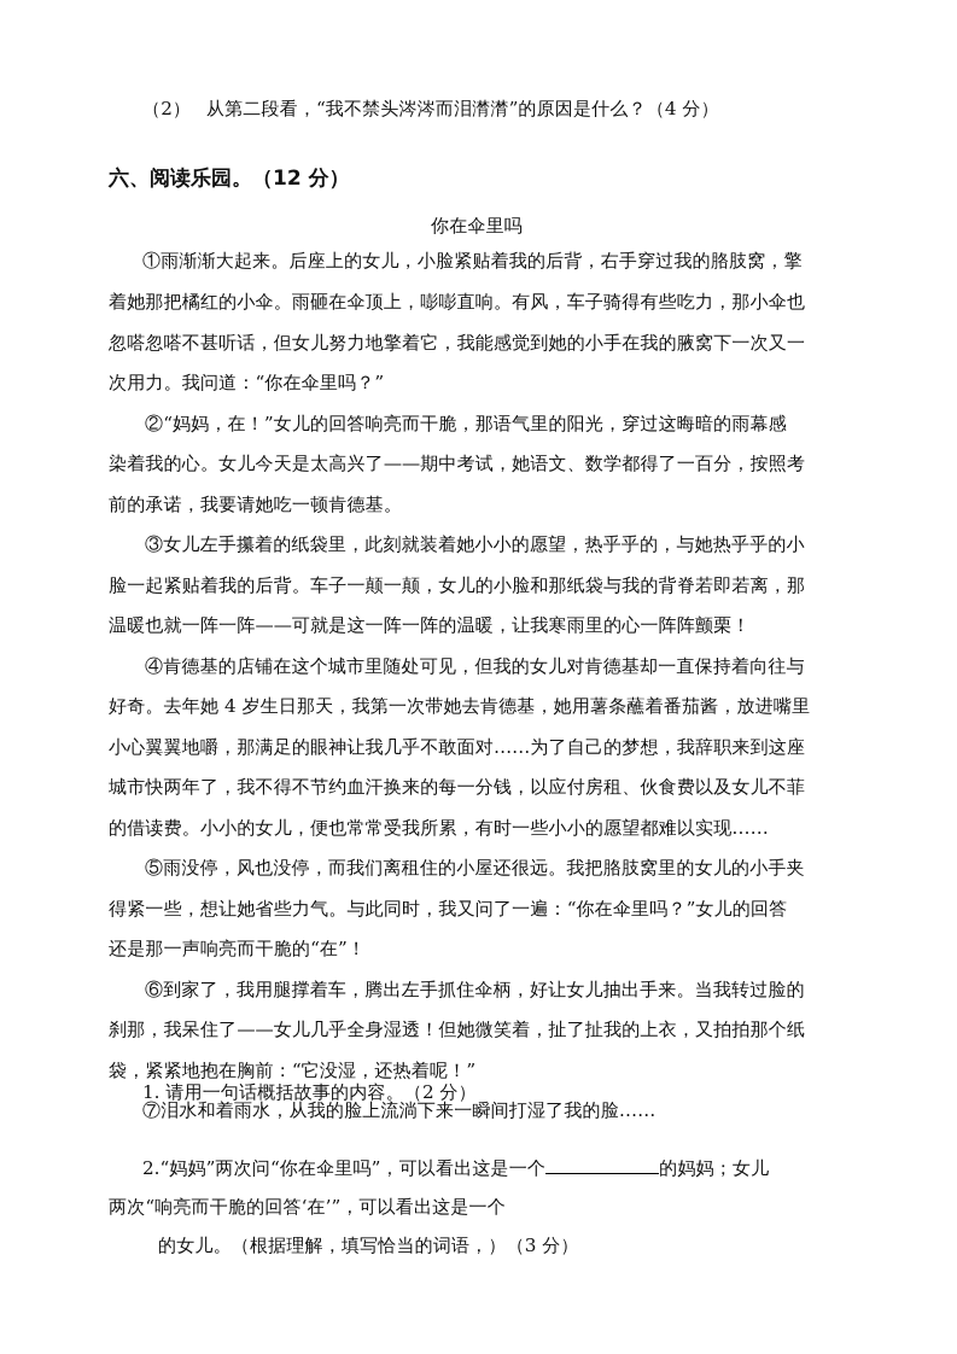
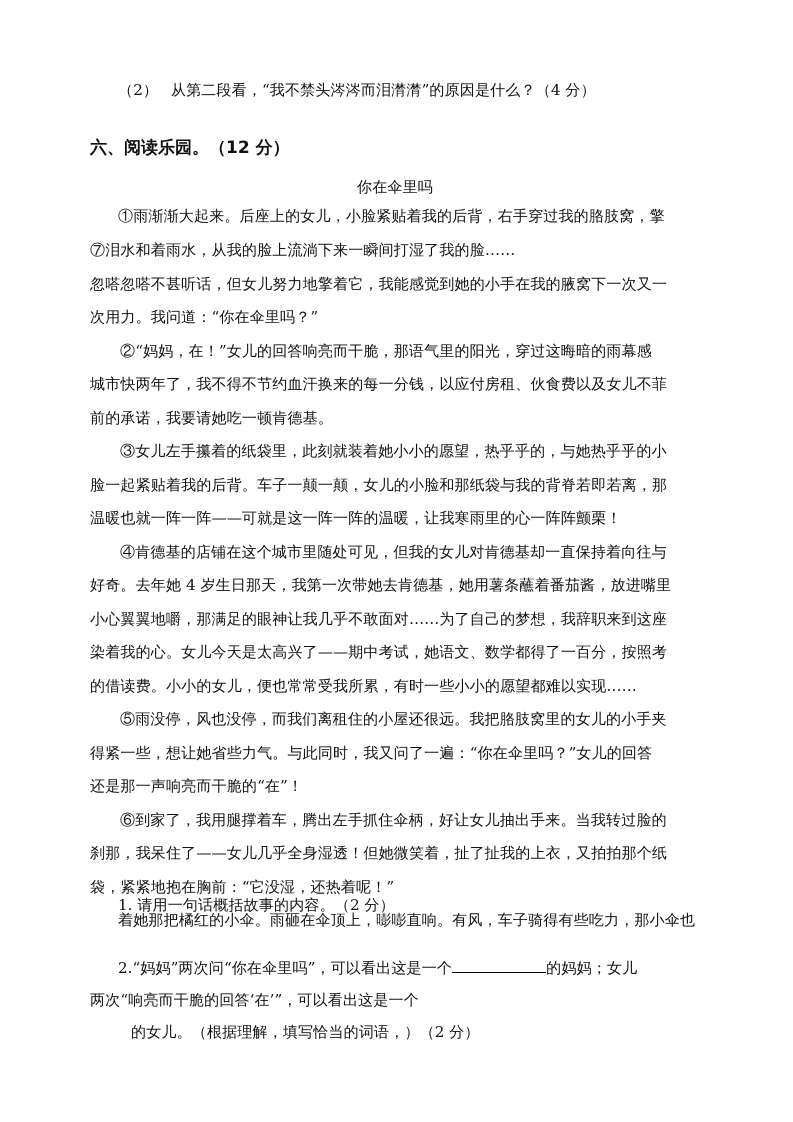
  （2） 从第二段看，“我不禁头涔涔而泪潸潸”的原因是什么？（4 分）
  六、阅读乐园。（12 分）
  你在伞里吗
  ①雨渐渐大起来。后座上的女儿，小脸紧贴着我的后背，右手穿过我的胳肢窝，擎
- 着她那把橘红的小伞。雨砸在伞顶上，嘭嘭直响。有风，车子骑得有些吃力，那小伞也
+ ⑦泪水和着雨水，从我的脸上流淌下来一瞬间打湿了我的脸……
  忽嗒忽嗒不甚听话，但女儿努力地擎着它，我能感觉到她的小手在我的腋窝下一次又一
  次用力。我问道：“你在伞里吗？”
  ②“妈妈，在！”女儿的回答响亮而干脆，那语气里的阳光，穿过这晦暗的雨幕感
- 染着我的心。女儿今天是太高兴了——期中考试，她语文、数学都得了一百分，按照考
+ 城市快两年了，我不得不节约血汗换来的每一分钱，以应付房租、伙食费以及女儿不菲
  前的承诺，我要请她吃一顿肯德基。
  ③女儿左手攥着的纸袋里，此刻就装着她小小的愿望，热乎乎的，与她热乎乎的小
  脸一起紧贴着我的后背。车子一颠一颠，女儿的小脸和那纸袋与我的背脊若即若离，那
  温暖也就一阵一阵——可就是这一阵一阵的温暖，让我寒雨里的心一阵阵颤栗！
  ④肯德基的店铺在这个城市里随处可见，但我的女儿对肯德基却一直保持着向往与
  好奇。去年她 4 岁生日那天，我第一次带她去肯德基，她用薯条蘸着番茄酱，放进嘴里
  小心翼翼地嚼，那满足的眼神让我几乎不敢面对……为了自己的梦想，我辞职来到这座
- 城市快两年了，我不得不节约血汗换来的每一分钱，以应付房租、伙食费以及女儿不菲
+ 染着我的心。女儿今天是太高兴了——期中考试，她语文、数学都得了一百分，按照考
  的借读费。小小的女儿，便也常常受我所累，有时一些小小的愿望都难以实现……
  ⑤雨没停，风也没停，而我们离租住的小屋还很远。我把胳肢窝里的女儿的小手夹
  得紧一些，想让她省些力气。与此同时，我又问了一遍：“你在伞里吗？”女儿的回答
  还是那一声响亮而干脆的“在”！
  ⑥到家了，我用腿撑着车，腾出左手抓住伞柄，好让女儿抽出手来。当我转过脸的
  刹那，我呆住了——女儿几乎全身湿透！但她微笑着，扯了扯我的上衣，又拍拍那个纸
  袋，紧紧地抱在胸前：“它没湿，还热着呢！”
- ⑦泪水和着雨水，从我的脸上流淌下来一瞬间打湿了我的脸……
+ 着她那把橘红的小伞。雨砸在伞顶上，嘭嘭直响。有风，车子骑得有些吃力，那小伞也
  1. 请用一句话概括故事的内容。（2 分）
  2.“妈妈”两次问“你在伞里吗”，可以看出这是一个 的妈妈；女儿
  两次“响亮而干脆的回答‘在’”，可以看出这是一个
- 的女儿。（根据理解，填写恰当的词语，）（3 分）
+ 的女儿。（根据理解，填写恰当的词语，）（2 分）
